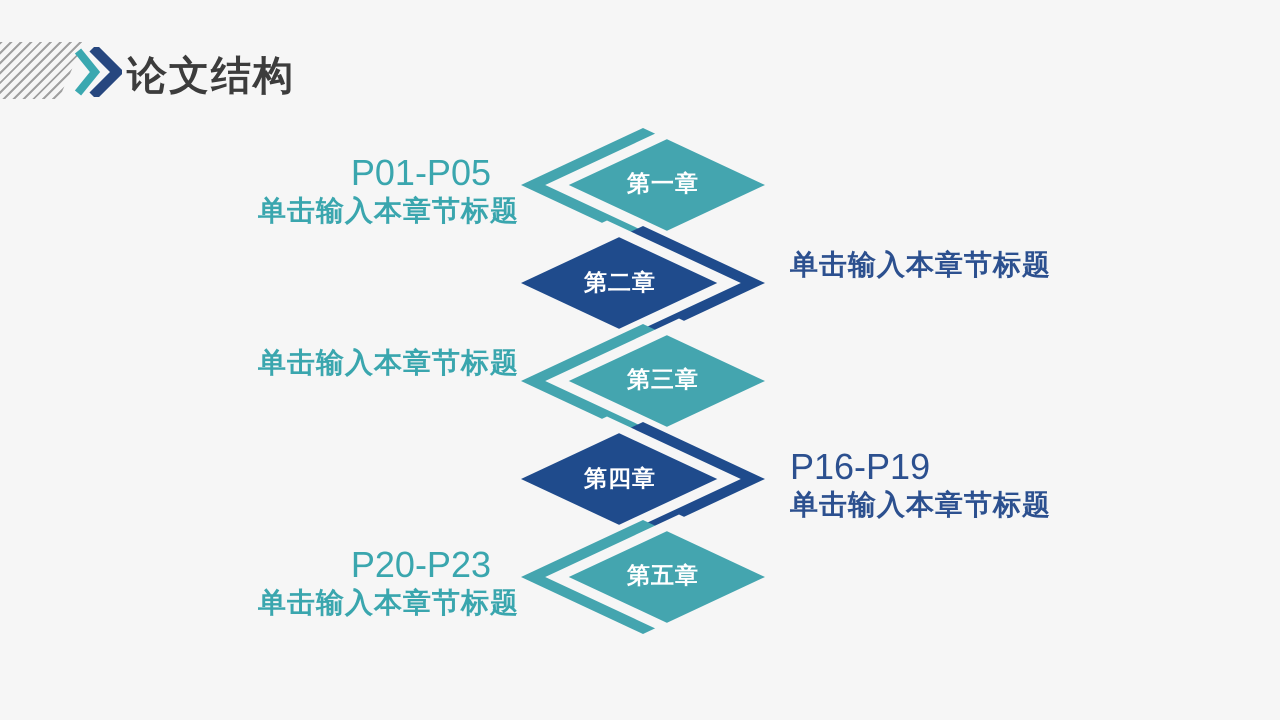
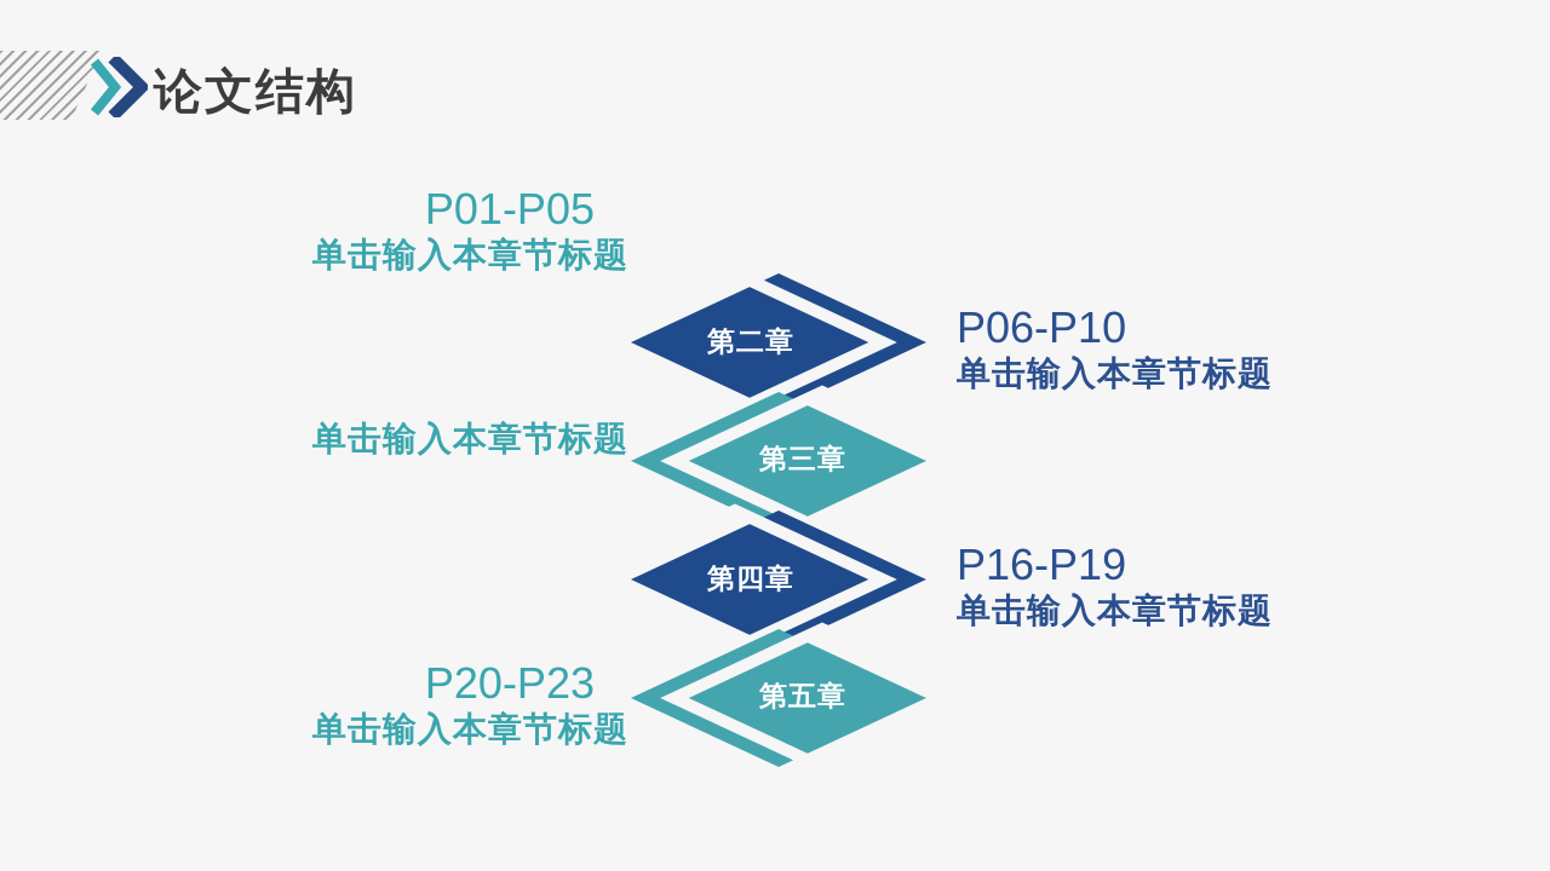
  论文结构
- 第一章
  第二章
  第三章
  第四章
  第五章
  P01-P05
  单击输入本章节标题
+ P06-P10
  单击输入本章节标题
  单击输入本章节标题
  P16-P19
  单击输入本章节标题
  P20-P23
  单击输入本章节标题
